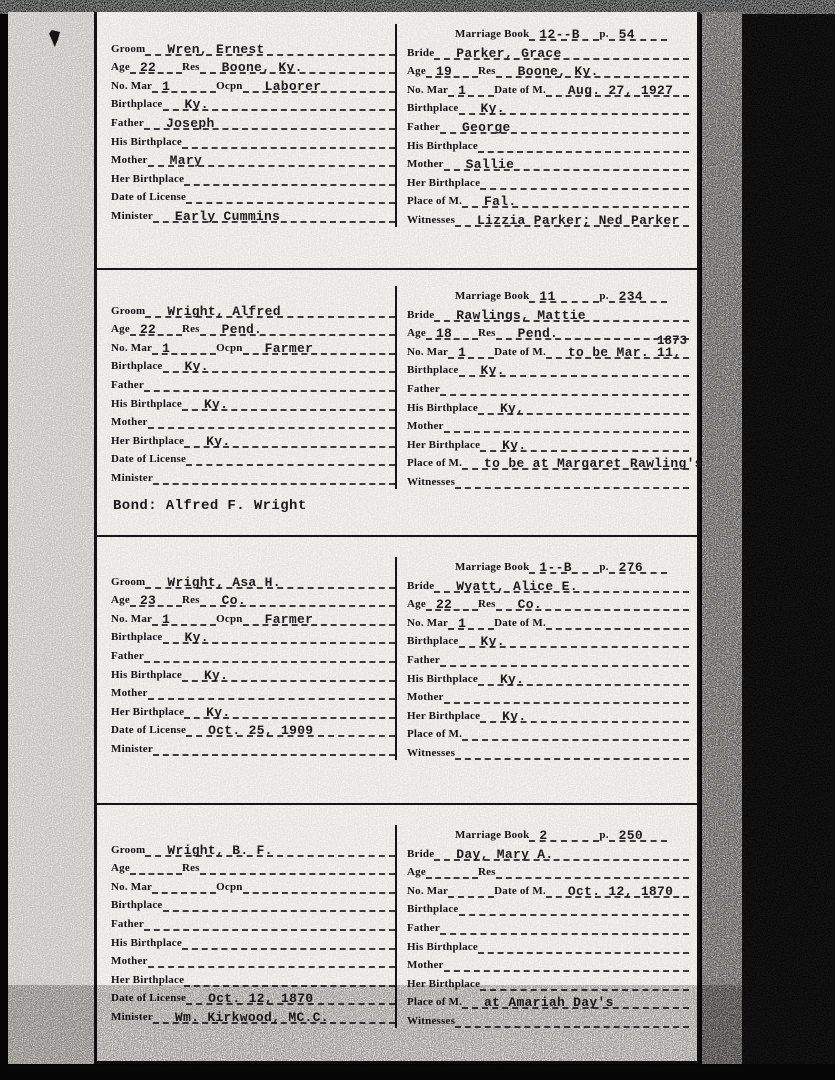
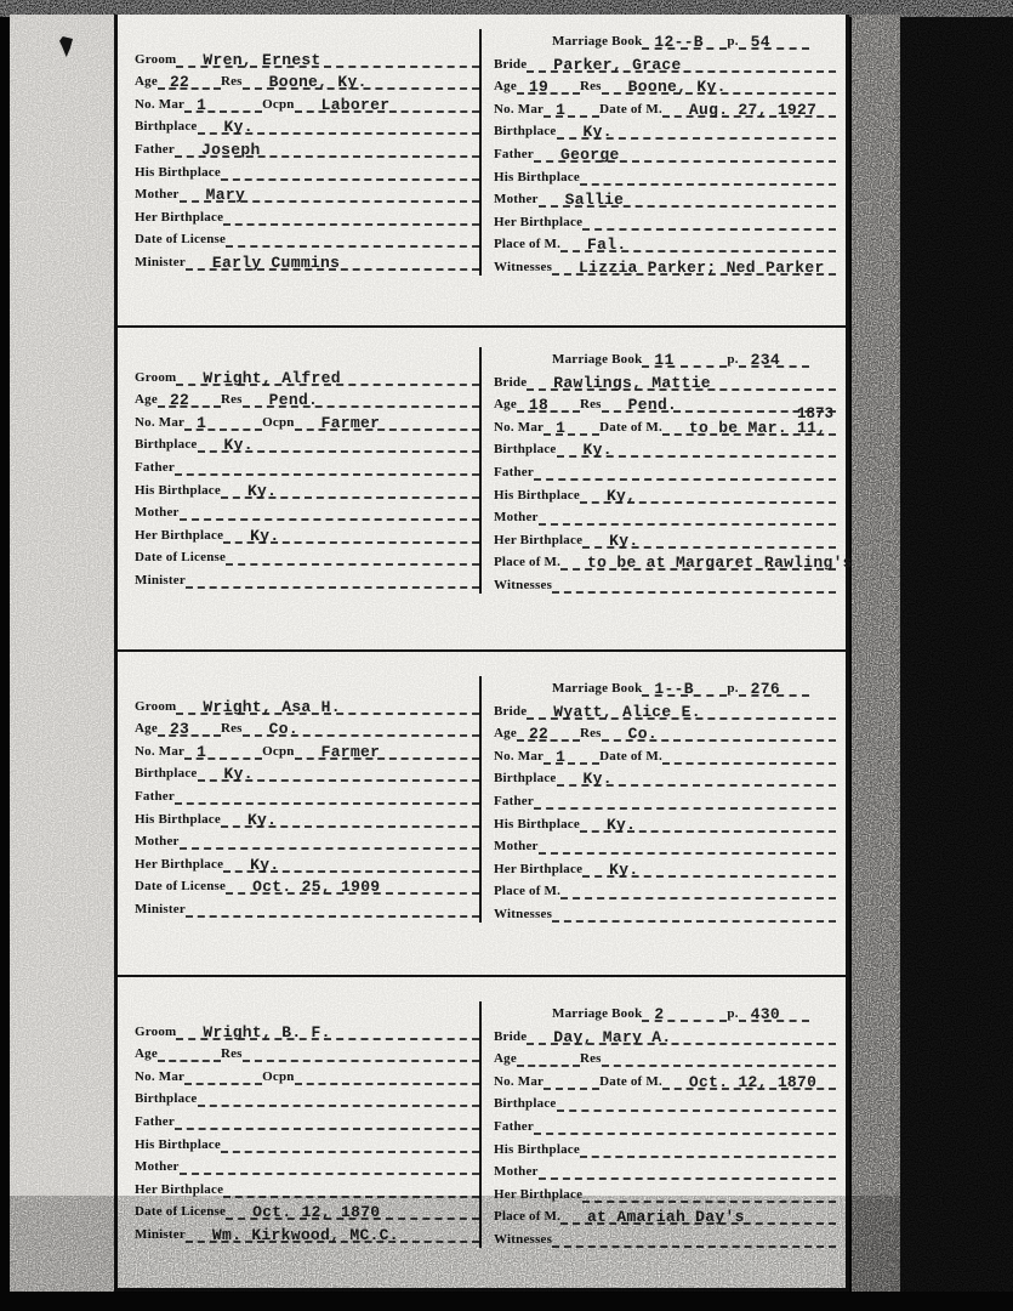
  Groom
  Wren, Ernest
  Age
  22
  Res
  Boone, Ky.
  No. Mar
  1
  Ocpn
  Laborer
  Birthplace
  Ky.
  Father
  Joseph
  His Birthplace
  Mother
  Mary
  Her Birthplace
  Date of License
  Minister
  Early Cummins
  Marriage Book
  12--B
  p.
  54
  Bride
  Parker, Grace
  Age
  19
  Res
  Boone, Ky.
  No. Mar
  1
  Date of M.
  Aug. 27, 1927
  Birthplace
  Ky.
  Father
  George
  His Birthplace
  Mother
  Sallie
  Her Birthplace
  Place of M.
  Fal.
  Witnesses
  Lizzia Parker; Ned Parker
  Groom
  Wright, Alfred
  Age
  22
  Res
  Pend.
  No. Mar
  1
  Ocpn
  Farmer
  Birthplace
  Ky.
  Father
  His Birthplace
  Ky.
  Mother
  Her Birthplace
  Ky.
  Date of License
  Minister
  Marriage Book
  11
  p.
  234
  Bride
  Rawlings, Mattie
  Age
  18
  Res
  Pend.
  No. Mar
  1
  Date of M.
  to be Mar. 11,
  1873
  Birthplace
  Ky.
  Father
  His Birthplace
  Ky,
  Mother
  Her Birthplace
  Ky.
  Place of M.
  to be at Margaret Rawling's
  Witnesses
- Bond: Alfred F. Wright
  Groom
  Wright, Asa H.
  Age
  23
  Res
  Co.
  No. Mar
  1
  Ocpn
  Farmer
  Birthplace
  Ky.
  Father
  His Birthplace
  Ky.
  Mother
  Her Birthplace
  Ky.
  Date of License
  Oct. 25, 1909
  Minister
  Marriage Book
  1--B
  p.
  276
  Bride
  Wyatt, Alice E.
  Age
  22
  Res
  Co.
  No. Mar
  1
  Date of M.
  Birthplace
  Ky.
  Father
  His Birthplace
  Ky.
  Mother
  Her Birthplace
  Ky.
  Place of M.
  Witnesses
  Groom
  Wright, B. F.
  Age
  Res
  No. Mar
  Ocpn
  Birthplace
  Father
  His Birthplace
  Mother
  Her Birthplace
  Date of License
  Oct. 12, 1870
  Minister
  Wm. Kirkwood, MC.C.
  Marriage Book
  2
  p.
- 250
+ 430
  Bride
  Day, Mary A.
  Age
  Res
  No. Mar
  Date of M.
  Oct. 12, 1870
  Birthplace
  Father
  His Birthplace
  Mother
  Her Birthplace
  Place of M.
  at Amariah Day's
  Witnesses
